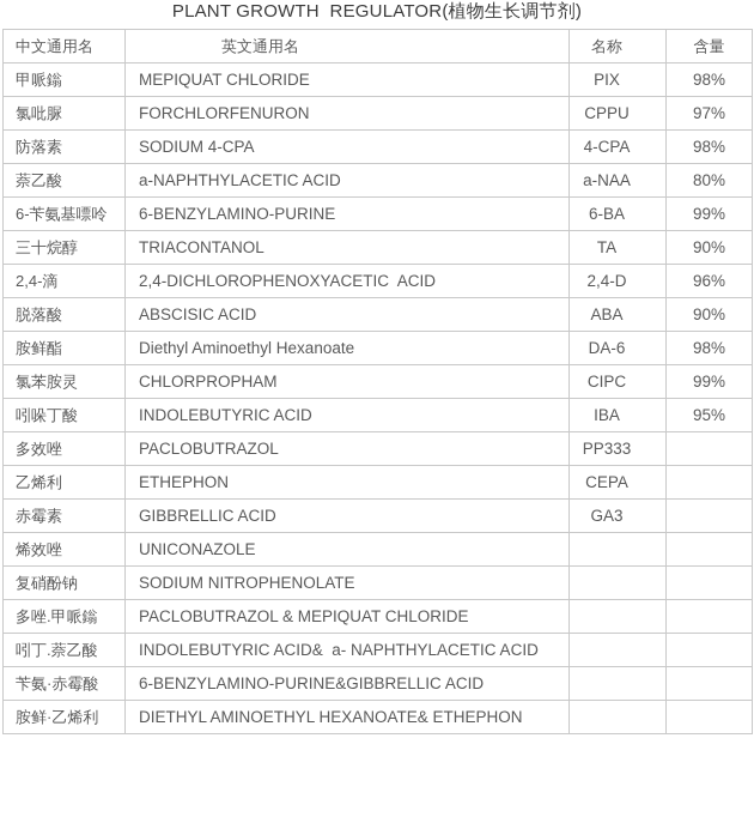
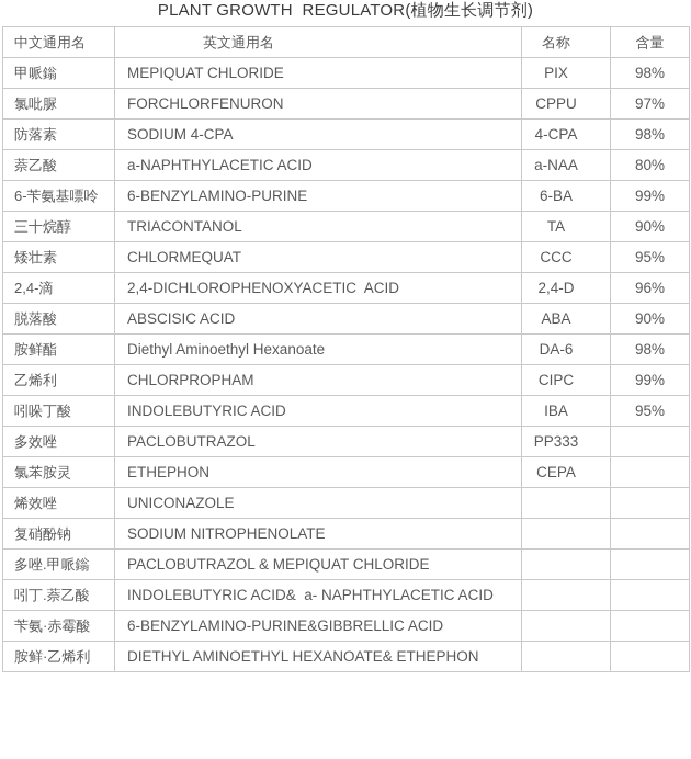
  PLANT GROWTH REGULATOR(植物生长调节剂)
  中文通用名	英文通用名	名称	含量
  甲哌鎓	MEPIQUAT CHLORIDE	PIX	98%
  氯吡脲	FORCHLORFENURON	CPPU	97%
  防落素	SODIUM 4-CPA	4-CPA	98%
  萘乙酸	a-NAPHTHYLACETIC ACID	a-NAA	80%
  6-苄氨基嘌呤	6-BENZYLAMINO-PURINE	6-BA	99%
  三十烷醇	TRIACONTANOL	TA	90%
+ 矮壮素	CHLORMEQUAT	CCC	95%
  2,4-滴	2,4-DICHLOROPHENOXYACETIC ACID	2,4-D	96%
  脱落酸	ABSCISIC ACID	ABA	90%
  胺鲜酯	Diethyl Aminoethyl Hexanoate	DA-6	98%
- 氯苯胺灵	CHLORPROPHAM	CIPC	99%
+ 乙烯利	CHLORPROPHAM	CIPC	99%
  吲哚丁酸	INDOLEBUTYRIC ACID	IBA	95%
  多效唑	PACLOBUTRAZOL	PP333
- 乙烯利	ETHEPHON	CEPA
+ 氯苯胺灵	ETHEPHON	CEPA
- 赤霉素	GIBBRELLIC ACID	GA3
  烯效唑	UNICONAZOLE
  复硝酚钠	SODIUM NITROPHENOLATE
  多唑.甲哌鎓	PACLOBUTRAZOL & MEPIQUAT CHLORIDE
  吲丁.萘乙酸	INDOLEBUTYRIC ACID& a- NAPHTHYLACETIC ACID
  苄氨·赤霉酸	6-BENZYLAMINO-PURINE&GIBBRELLIC ACID
  胺鲜·乙烯利	DIETHYL AMINOETHYL HEXANOATE& ETHEPHON
